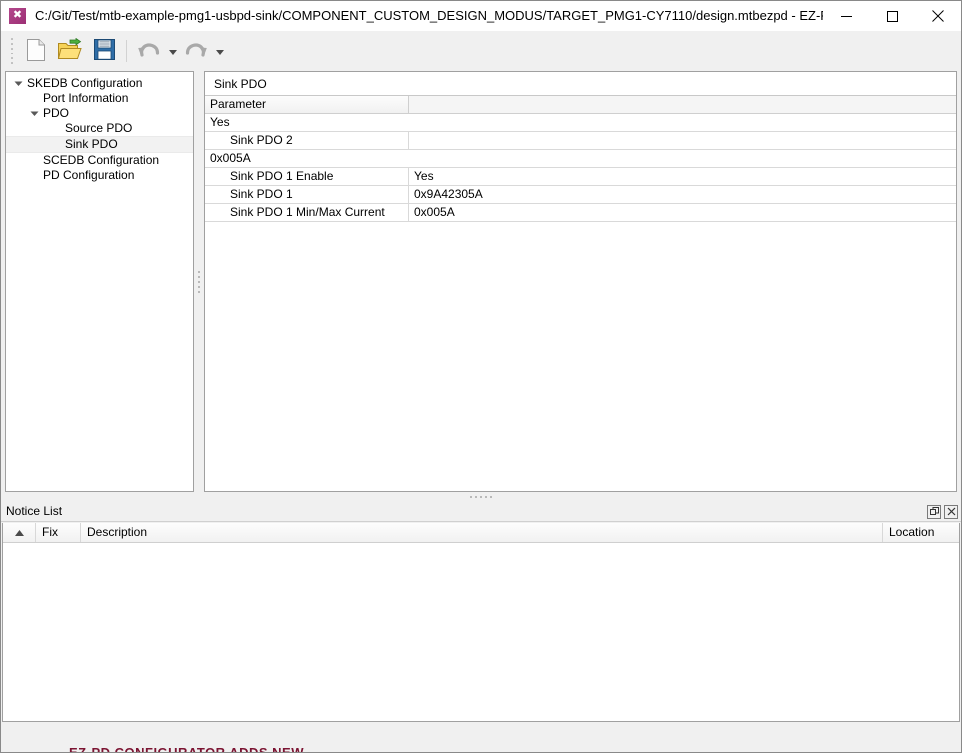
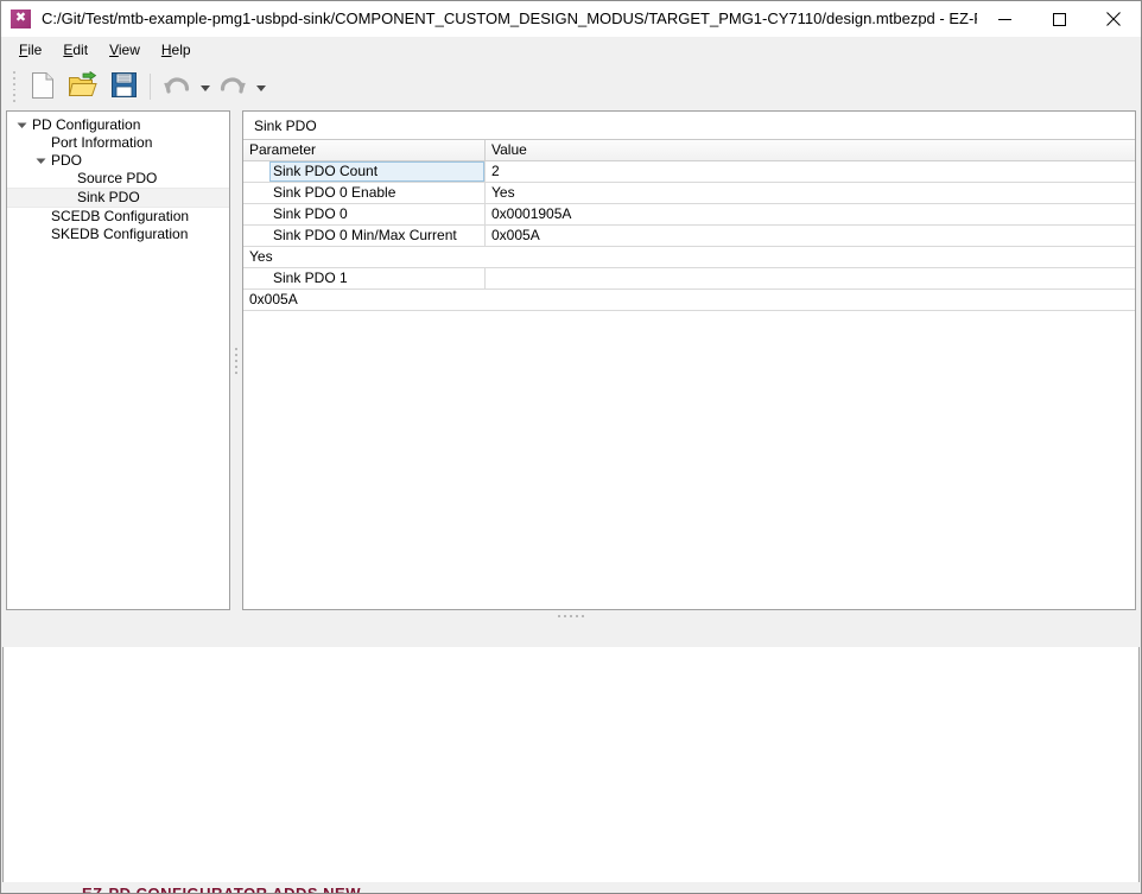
  ✖
  C:/Git/Test/mtb-example-pmg1-usbpd-sink/COMPONENT_CUSTOM_DESIGN_MODUS/TARGET_PMG1-CY7110/design.mtbezpd - EZ-
+ File
+ Edit
+ View
+ Help
- SKEDB Configuration
+ PD Configuration
  Port Information
  PDO
  Source PDO
  Sink PDO
  SCEDB Configuration
- PD Configuration
+ SKEDB Configuration
  Sink PDO
  Parameter
+ Value
+ Sink PDO Count
+ 2
+ Sink PDO 0 Enable
  Yes
- Sink PDO 2
+ Sink PDO 0
+ 0x0001905A
+ Sink PDO 0 Min/Max Current
  0x005A
- Sink PDO 1 Enable
  Yes
  Sink PDO 1
- 0x9A42305A
- Sink PDO 1 Min/Max Current
  0x005A
- Notice List
- Fix
- Description
- Location
